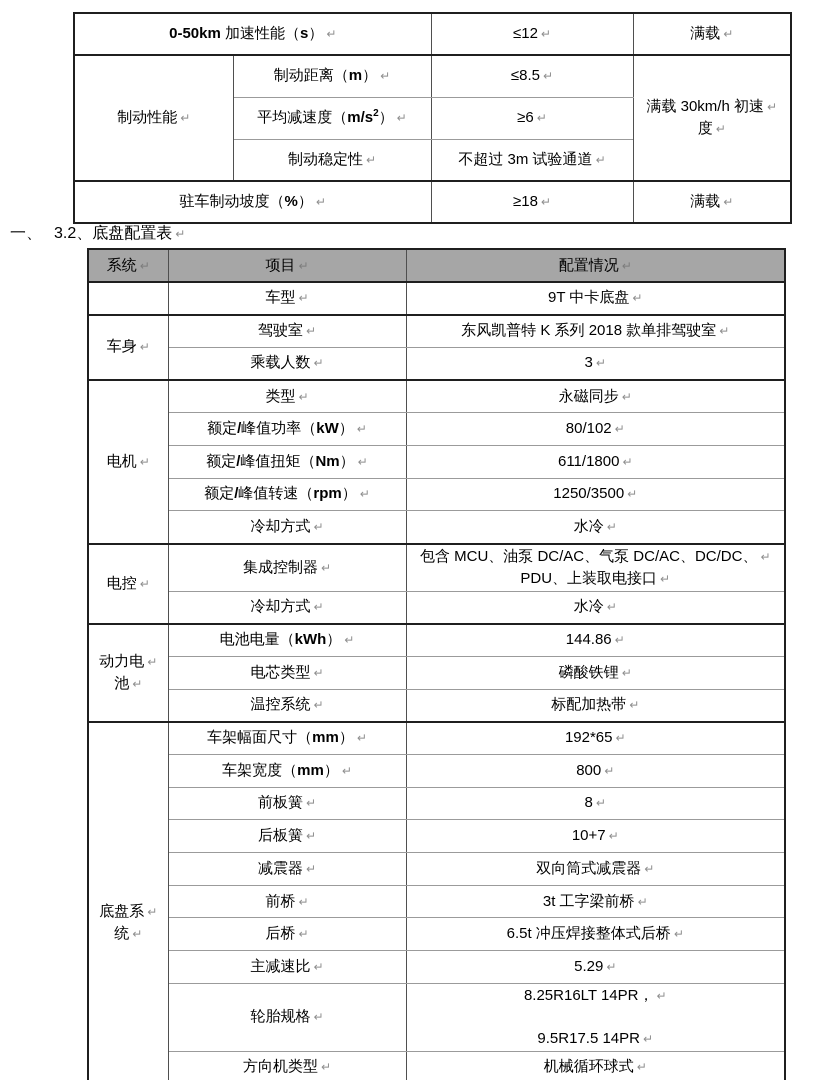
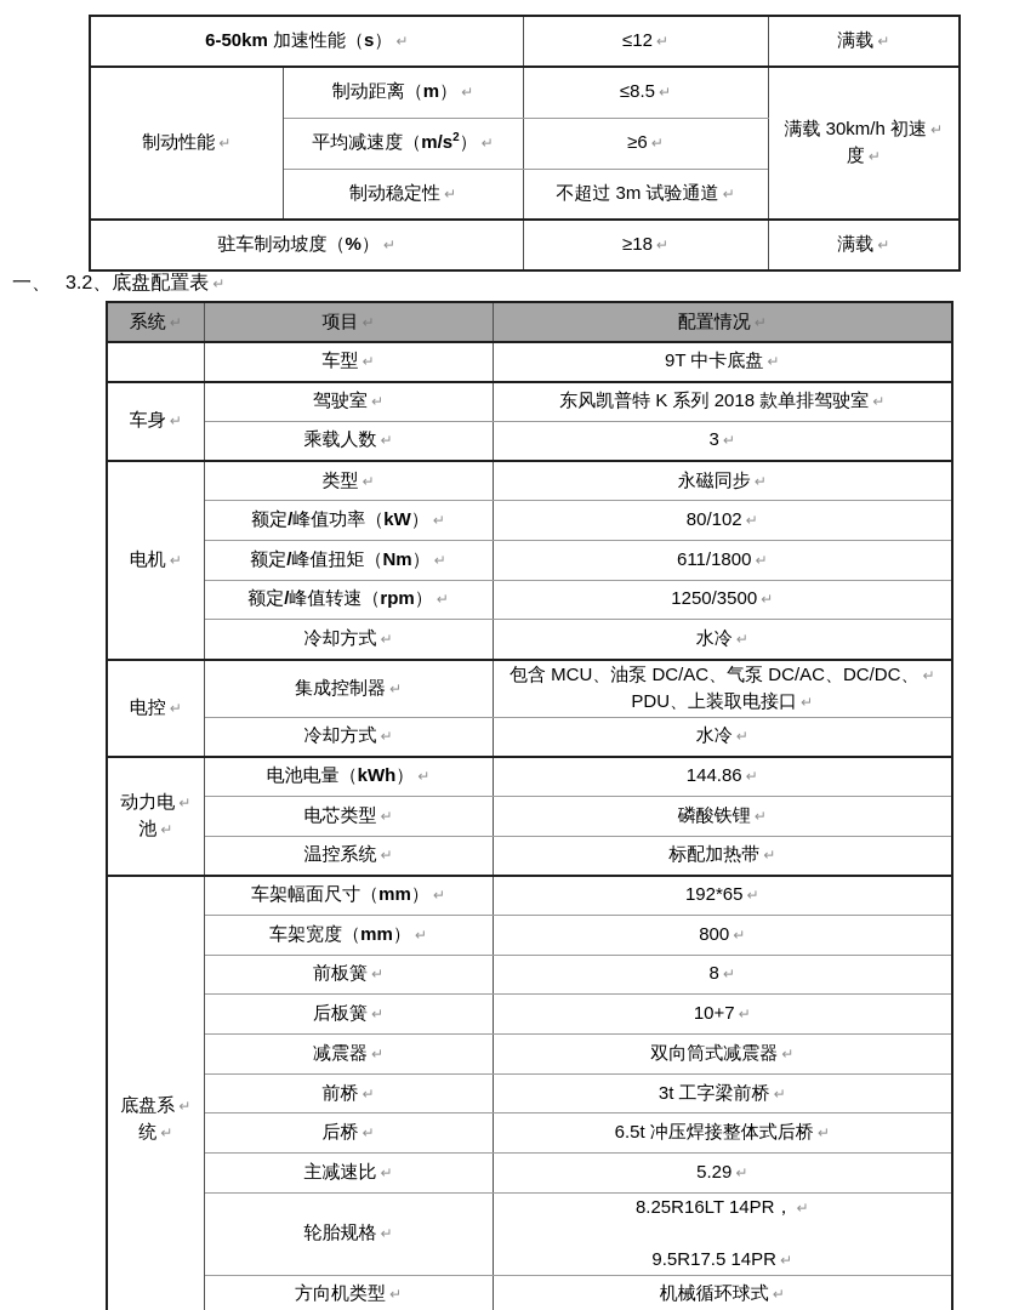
- 0-50km 加速性能（s） ↵	≤12 ↵	满载 ↵
+ 6-50km 加速性能（s） ↵	≤12 ↵	满载 ↵
  制动性能 ↵	制动距离（m） ↵	≤8.5 ↵	满载 30km/h 初速 ↵ 度 ↵
  平均减速度（m/s2） ↵	≥6 ↵
  制动稳定性 ↵	不超过 3m 试验通道 ↵
  驻车制动坡度（%） ↵	≥18 ↵	满载 ↵
  一、 3.2、底盘配置表 ↵
  系统 ↵	项目 ↵	配置情况 ↵
  	车型 ↵	9T 中卡底盘 ↵
  车身 ↵	驾驶室 ↵	东风凯普特 K 系列 2018 款单排驾驶室 ↵
  乘载人数 ↵	3 ↵
  电机 ↵	类型 ↵	永磁同步 ↵
  额定/峰值功率（kW） ↵	80/102 ↵
  额定/峰值扭矩（Nm） ↵	611/1800 ↵
  额定/峰值转速（rpm） ↵	1250/3500 ↵
  冷却方式 ↵	水冷 ↵
  电控 ↵	集成控制器 ↵	包含 MCU、油泵 DC/AC、气泵 DC/AC、DC/DC、 ↵ PDU、上装取电接口 ↵
  冷却方式 ↵	水冷 ↵
  动力电 ↵ 池 ↵	电池电量（kWh） ↵	144.86 ↵
  电芯类型 ↵	磷酸铁锂 ↵
  温控系统 ↵	标配加热带 ↵
  底盘系 ↵ 统 ↵	车架幅面尺寸（mm） ↵	192*65 ↵
  车架宽度（mm） ↵	800 ↵
  前板簧 ↵	8 ↵
  后板簧 ↵	10+7 ↵
  减震器 ↵	双向筒式减震器 ↵
  前桥 ↵	3t 工字梁前桥 ↵
  后桥 ↵	6.5t 冲压焊接整体式后桥 ↵
  主减速比 ↵	5.29 ↵
  轮胎规格 ↵	8.25R16LT 14PR， ↵ 9.5R17.5 14PR ↵
  方向机类型 ↵	机械循环球式 ↵
